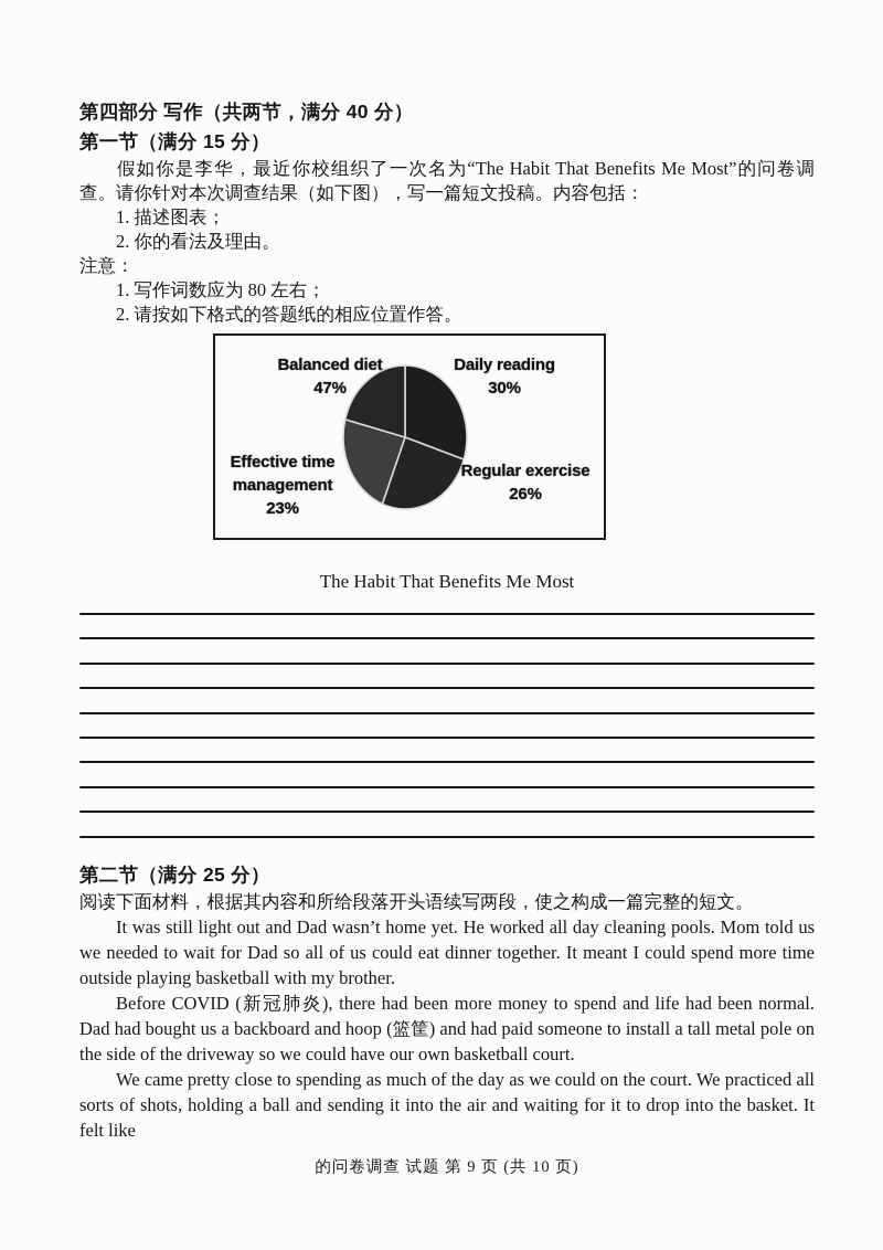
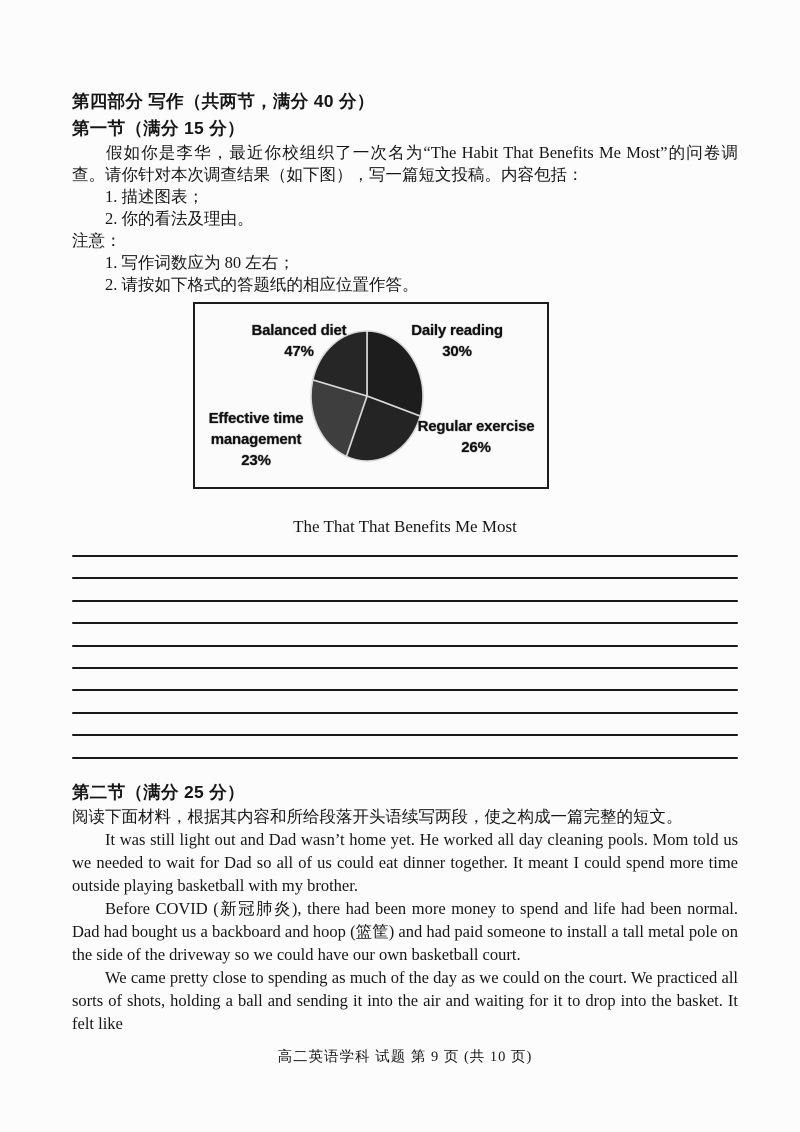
  第四部分 写作（共两节，满分 40 分）
  第一节（满分 15 分）
  假如你是李华，最近你校组织了一次名为“The Habit That Benefits Me Most”的问卷调查。请你针对本次调查结果（如下图），写一篇短文投稿。内容包括：
  1. 描述图表；
  2. 你的看法及理由。
  注意：
  1. 写作词数应为 80 左右；
  2. 请按如下格式的答题纸的相应位置作答。
  Balanced diet
  47%
  Daily reading
  30%
  Effective time management
  23%
  Regular exercise
  26%
- The Habit That Benefits Me Most
+ The That That Benefits Me Most
  第二节（满分 25 分）
  阅读下面材料，根据其内容和所给段落开头语续写两段，使之构成一篇完整的短文。
  It was still light out and Dad wasn’t home yet. He worked all day cleaning pools. Mom told us we needed to wait for Dad so all of us could eat dinner together. It meant I could spend more time outside playing basketball with my brother.
  Before COVID (新冠肺炎), there had been more money to spend and life had been normal. Dad had bought us a backboard and hoop (篮筐) and had paid someone to install a tall metal pole on the side of the driveway so we could have our own basketball court.
  We came pretty close to spending as much of the day as we could on the court. We practiced all sorts of shots, holding a ball and sending it into the air and waiting for it to drop into the basket. It felt like
- 的问卷调查 试题 第 9 页 (共 10 页)
+ 高二英语学科 试题 第 9 页 (共 10 页)
